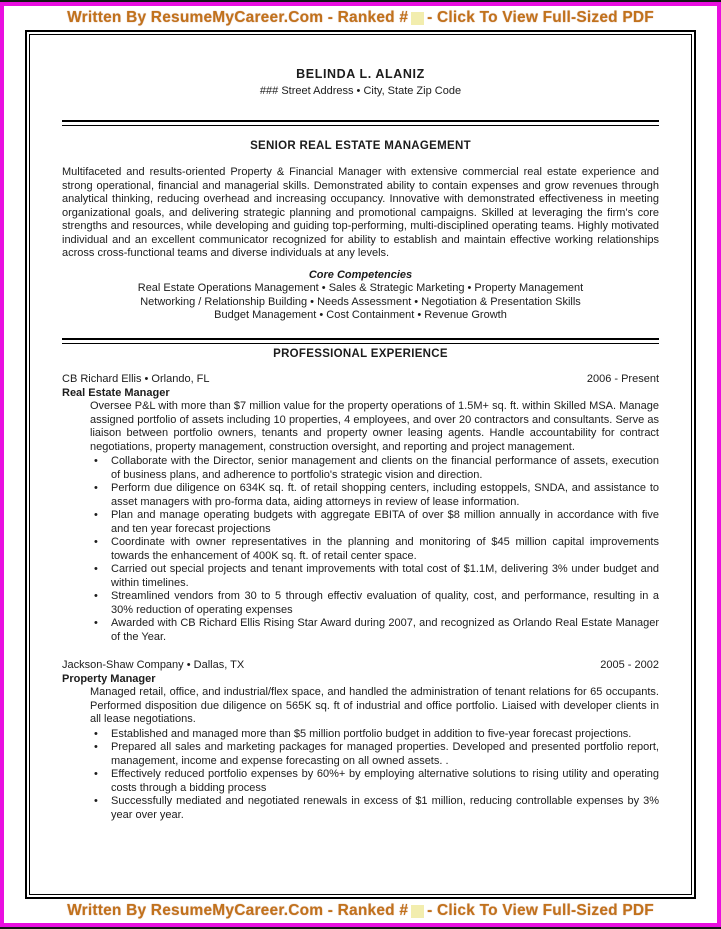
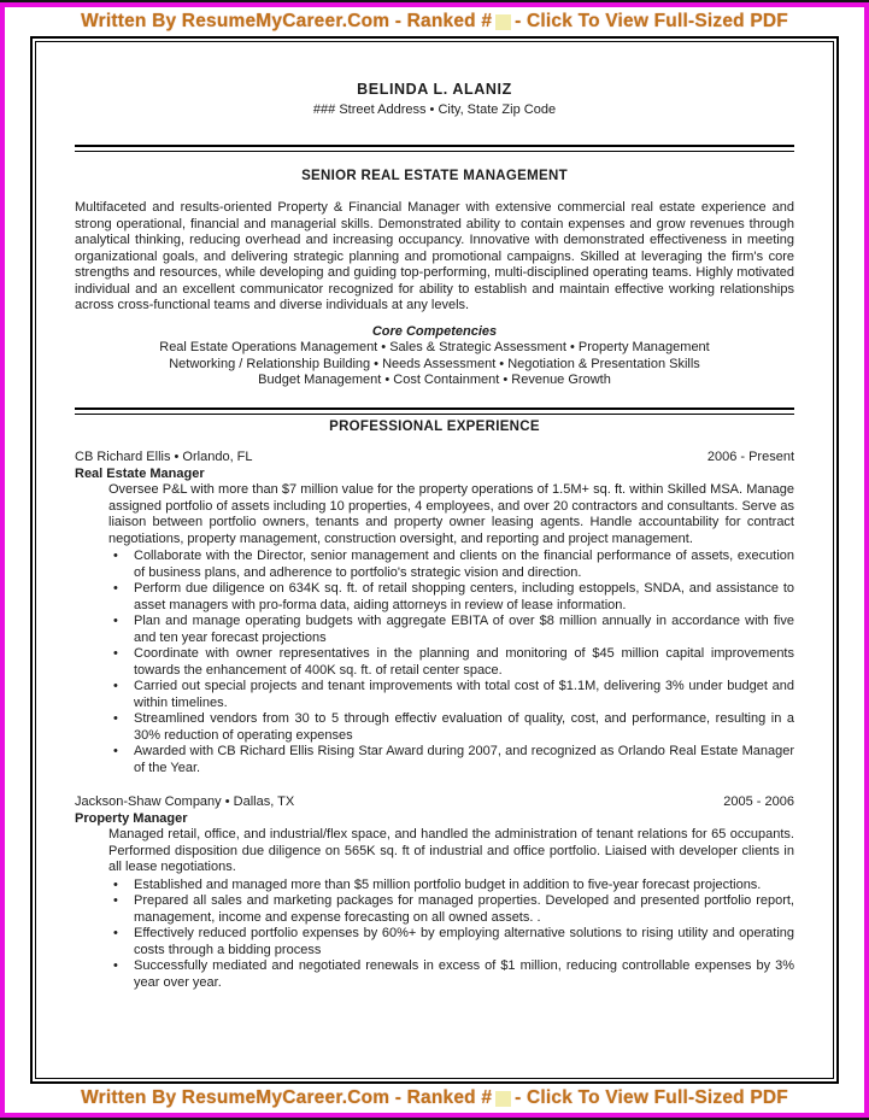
  Written By ResumeMyCareer.Com - Ranked #
  - Click To View Full-Sized PDF
  BELINDA L. ALANIZ
  ### Street Address • City, State Zip Code
  SENIOR REAL ESTATE MANAGEMENT
  Multifaceted and results-oriented Property & Financial Manager with extensive commercial real estate experience and strong operational, financial and managerial skills. Demonstrated ability to contain expenses and grow revenues through analytical thinking, reducing overhead and increasing occupancy. Innovative with demonstrated effectiveness in meeting organizational goals, and delivering strategic planning and promotional campaigns. Skilled at leveraging the firm's core strengths and resources, while developing and guiding top-performing, multi-disciplined operating teams. Highly motivated individual and an excellent communicator recognized for ability to establish and maintain effective working relationships across cross-functional teams and diverse individuals at any levels.
  Core Competencies
- Real Estate Operations Management • Sales & Strategic Marketing • Property Management
+ Real Estate Operations Management • Sales & Strategic Assessment • Property Management
  Networking / Relationship Building • Needs Assessment • Negotiation & Presentation Skills
  Budget Management • Cost Containment • Revenue Growth
  PROFESSIONAL EXPERIENCE
  CB Richard Ellis • Orlando, FL
  2006 - Present
  Real Estate Manager
  Oversee P&L with more than $7 million value for the property operations of 1.5M+ sq. ft. within Skilled MSA. Manage assigned portfolio of assets including 10 properties, 4 employees, and over 20 contractors and consultants. Serve as liaison between portfolio owners, tenants and property owner leasing agents. Handle accountability for contract negotiations, property management, construction oversight, and reporting and project management.
  •
  Collaborate with the Director, senior management and clients on the financial performance of assets, execution of business plans, and adherence to portfolio's strategic vision and direction.
  •
  Perform due diligence on 634K sq. ft. of retail shopping centers, including estoppels, SNDA, and assistance to asset managers with pro-forma data, aiding attorneys in review of lease information.
  •
  Plan and manage operating budgets with aggregate EBITA of over $8 million annually in accordance with five and ten year forecast projections
  •
  Coordinate with owner representatives in the planning and monitoring of $45 million capital improvements towards the enhancement of 400K sq. ft. of retail center space.
  •
  Carried out special projects and tenant improvements with total cost of $1.1M, delivering 3% under budget and within timelines.
  •
  Streamlined vendors from 30 to 5 through effectiv evaluation of quality, cost, and performance, resulting in a 30% reduction of operating expenses
  •
  Awarded with CB Richard Ellis Rising Star Award during 2007, and recognized as Orlando Real Estate Manager of the Year.
  Jackson-Shaw Company • Dallas, TX
- 2005 - 2002
+ 2005 - 2006
  Property Manager
  Managed retail, office, and industrial/flex space, and handled the administration of tenant relations for 65 occupants. Performed disposition due diligence on 565K sq. ft of industrial and office portfolio. Liaised with developer clients in all lease negotiations.
  •
  Established and managed more than $5 million portfolio budget in addition to five-year forecast projections.
  •
  Prepared all sales and marketing packages for managed properties. Developed and presented portfolio report, management, income and expense forecasting on all owned assets. .
  •
  Effectively reduced portfolio expenses by 60%+ by employing alternative solutions to rising utility and operating costs through a bidding process
  •
  Successfully mediated and negotiated renewals in excess of $1 million, reducing controllable expenses by 3% year over year.
  Written By ResumeMyCareer.Com - Ranked #
  - Click To View Full-Sized PDF
